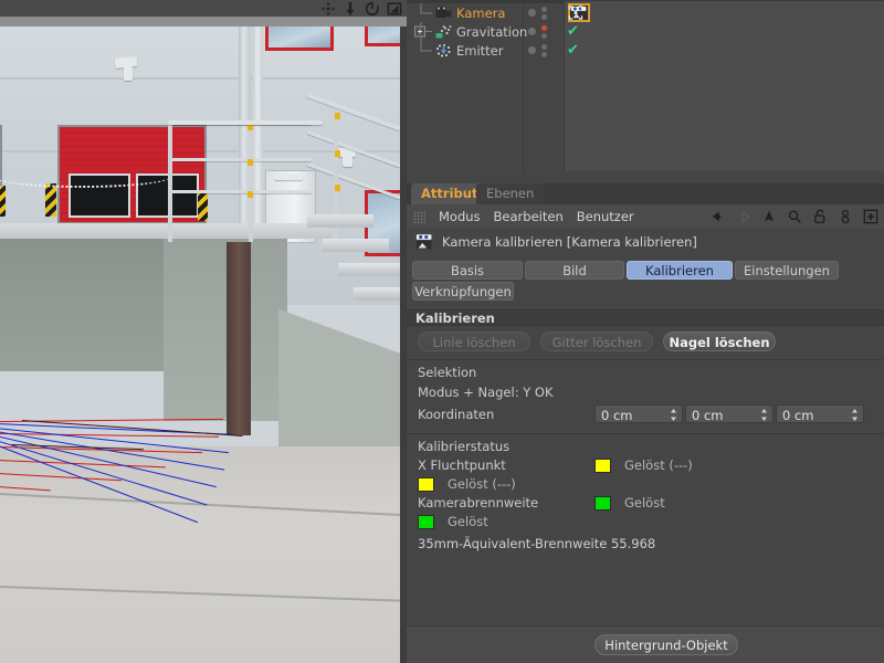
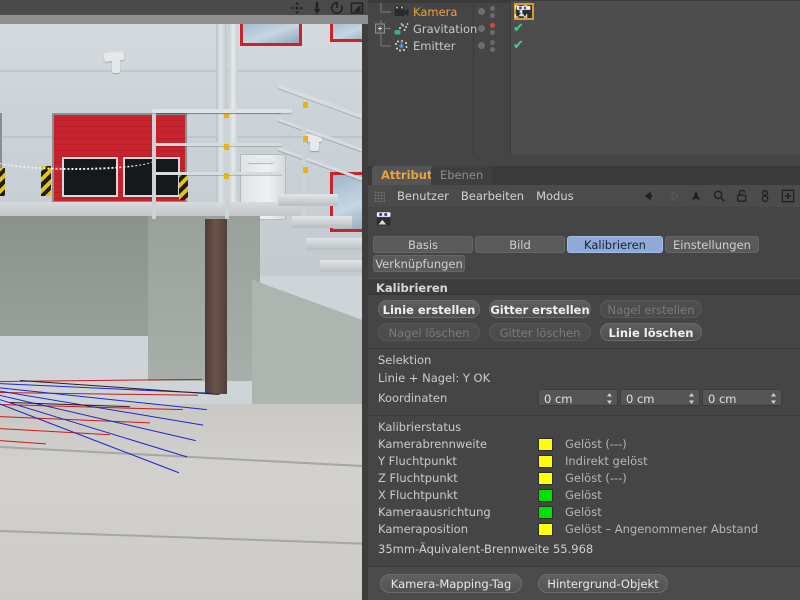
  Kamera
  Gravitation
  ✔
  Emitter
  ✔
  Attribut
  Ebenen
- Modus
+ Benutzer
  Bearbeiten
- Benutzer
+ Modus
- Kamera kalibrieren [Kamera kalibrieren]
  Basis
  Bild
  Kalibrieren
  Einstellungen
  Verknüpfungen
  Kalibrieren
+ Linie erstellen
+ Gitter erstellen
+ Nagel erstellen
- Linie löschen
+ Nagel löschen
  Gitter löschen
- Nagel löschen
+ Linie löschen
  Selektion
- Modus + Nagel: Y OK
+ Linie + Nagel: Y OK
  Koordinaten
  0 cm
  0 cm
  0 cm
  Kalibrierstatus
- X Fluchtpunkt
+ Kamerabrennweite
  Gelöst (---)
+ Y Fluchtpunkt
+ Indirekt gelöst
+ Z Fluchtpunkt
  Gelöst (---)
- Kamerabrennweite
+ X Fluchtpunkt
  Gelöst
+ Kameraausrichtung
  Gelöst
+ Kameraposition
+ Gelöst – Angenommener Abstand
  35mm-Äquivalent-Brennweite 55.968
+ Kamera-Mapping-Tag
  Hintergrund-Objekt
